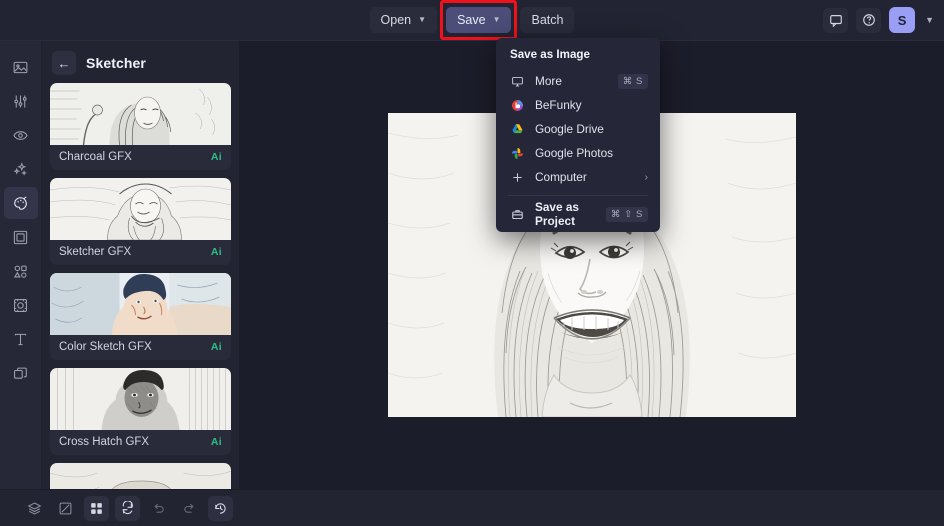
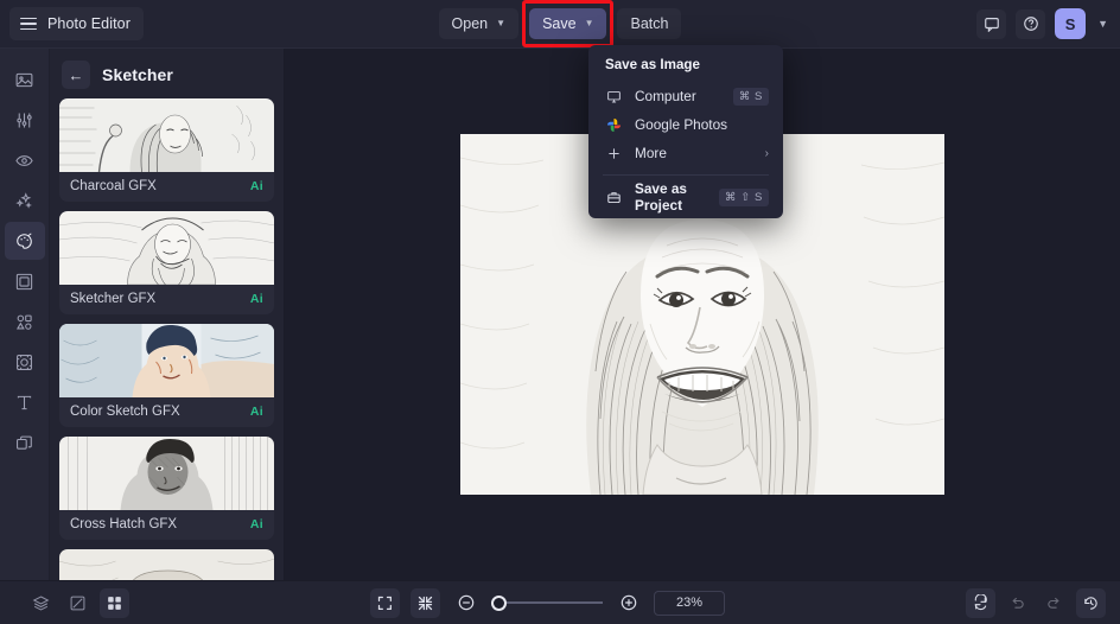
+ Photo Editor
  Open
  ▼
  Save
  ▼
  Batch
  S
  ▼
  ←
  Sketcher
  Charcoal GFX
  Ai
  Sketcher GFX
  Ai
  Color Sketch GFX
  Ai
  Cross Hatch GFX
  Ai
+ 23%
  Save as Image
- More
+ Computer
  ⌘ S
- BeFunky
- Google Drive
  Google Photos
- Computer
+ More
  ›
  Save as Project
  ⌘ ⇧ S
